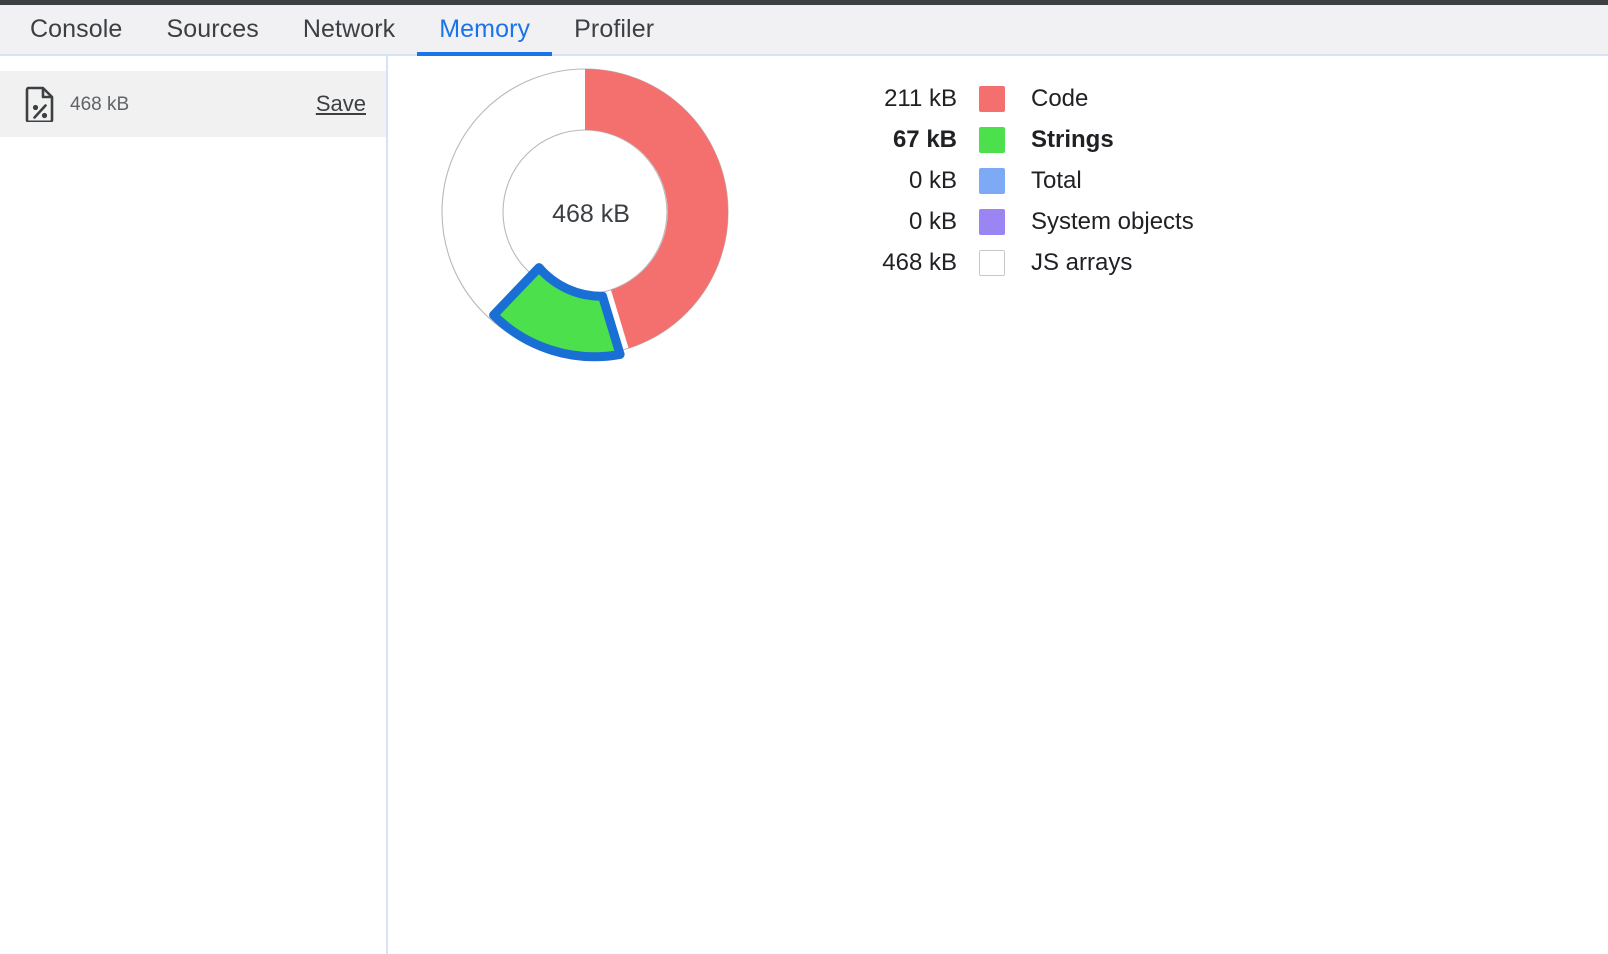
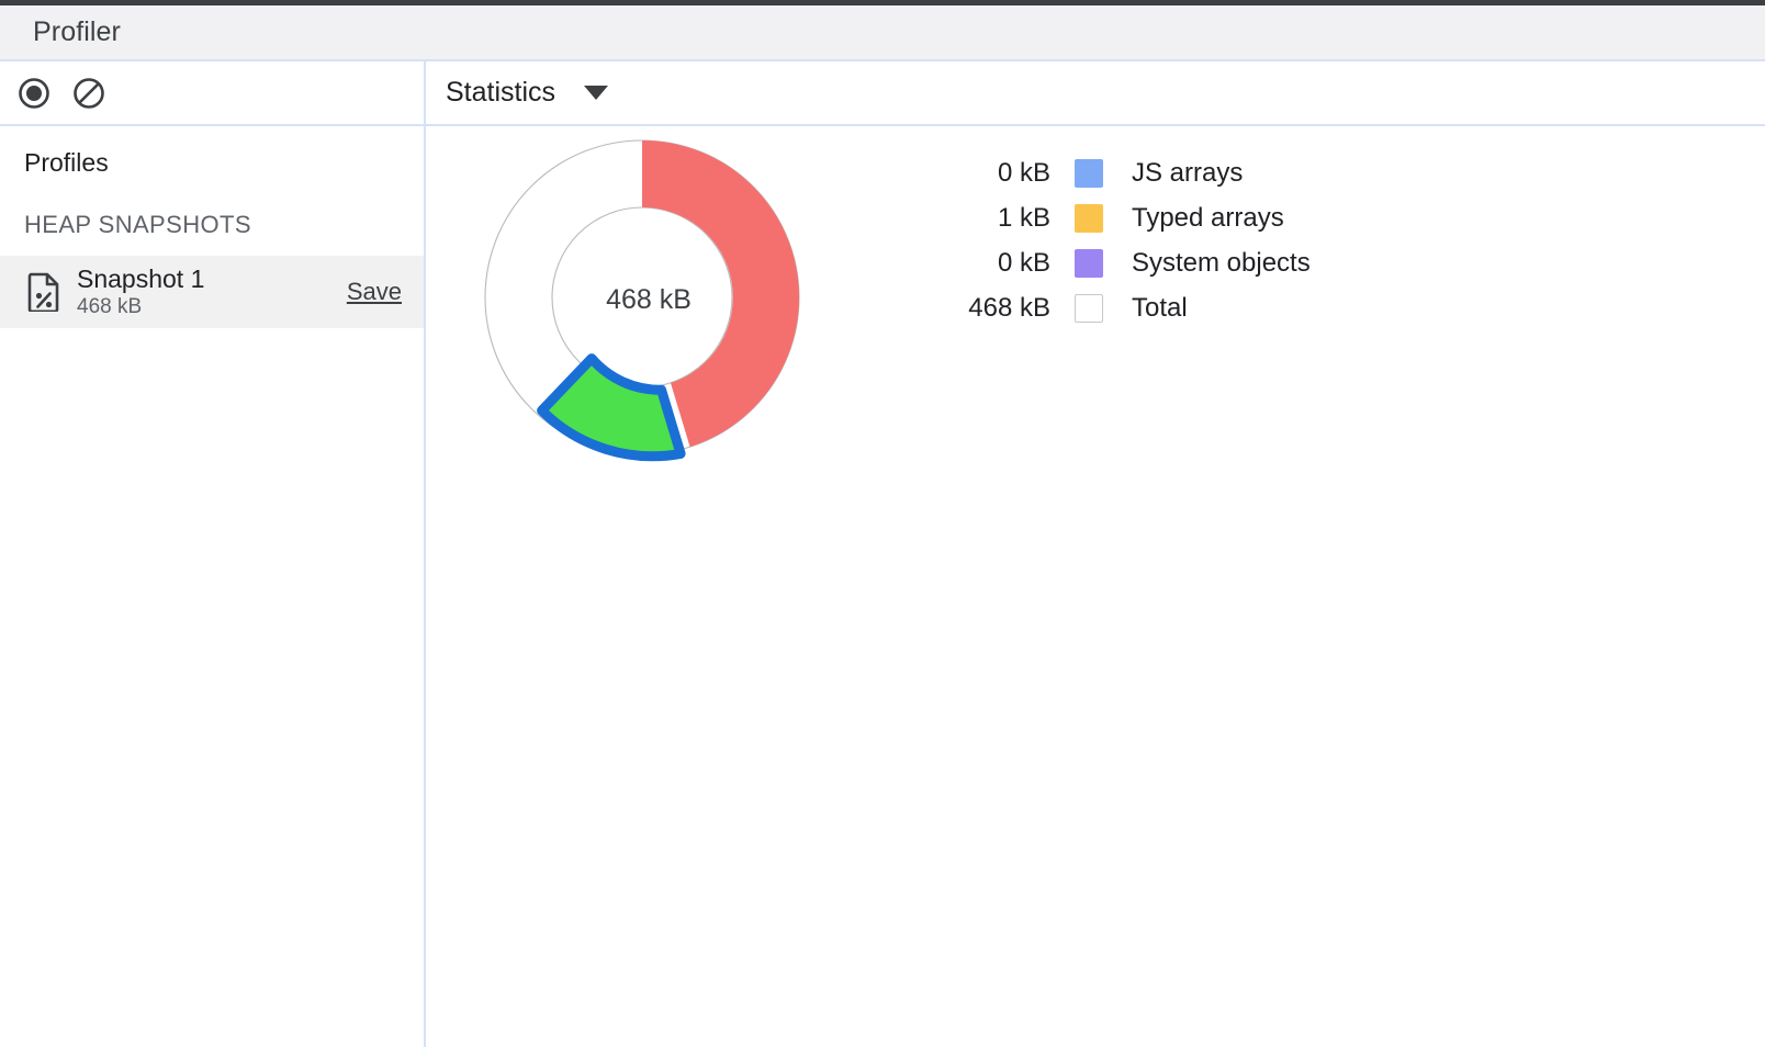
- Console
- Sources
- Network
- Memory
  Profiler
+ Statistics
+ Profiles
+ HEAP SNAPSHOTS
+ Snapshot 1
  468 kB
  Save
  468 kB
- 211 kB
- Code
- 67 kB
- Strings
  0 kB
- Total
+ JS arrays
+ 1 kB
+ Typed arrays
  0 kB
  System objects
  468 kB
- JS arrays
+ Total
